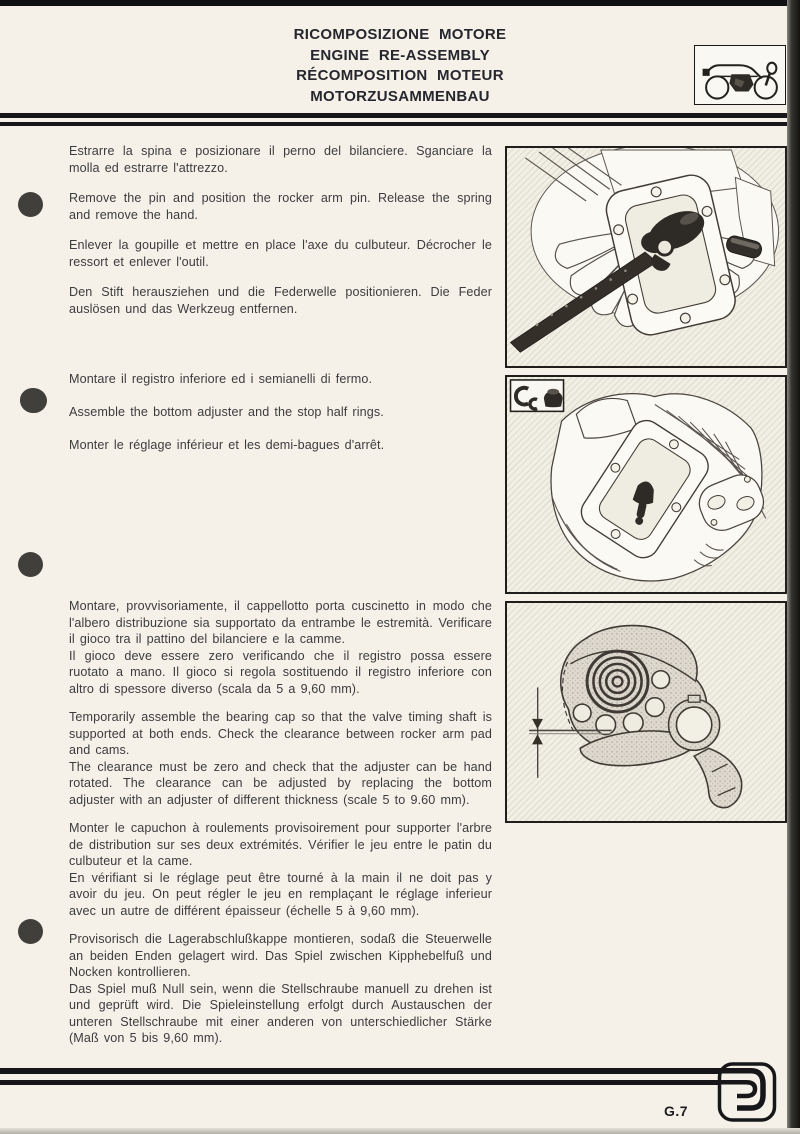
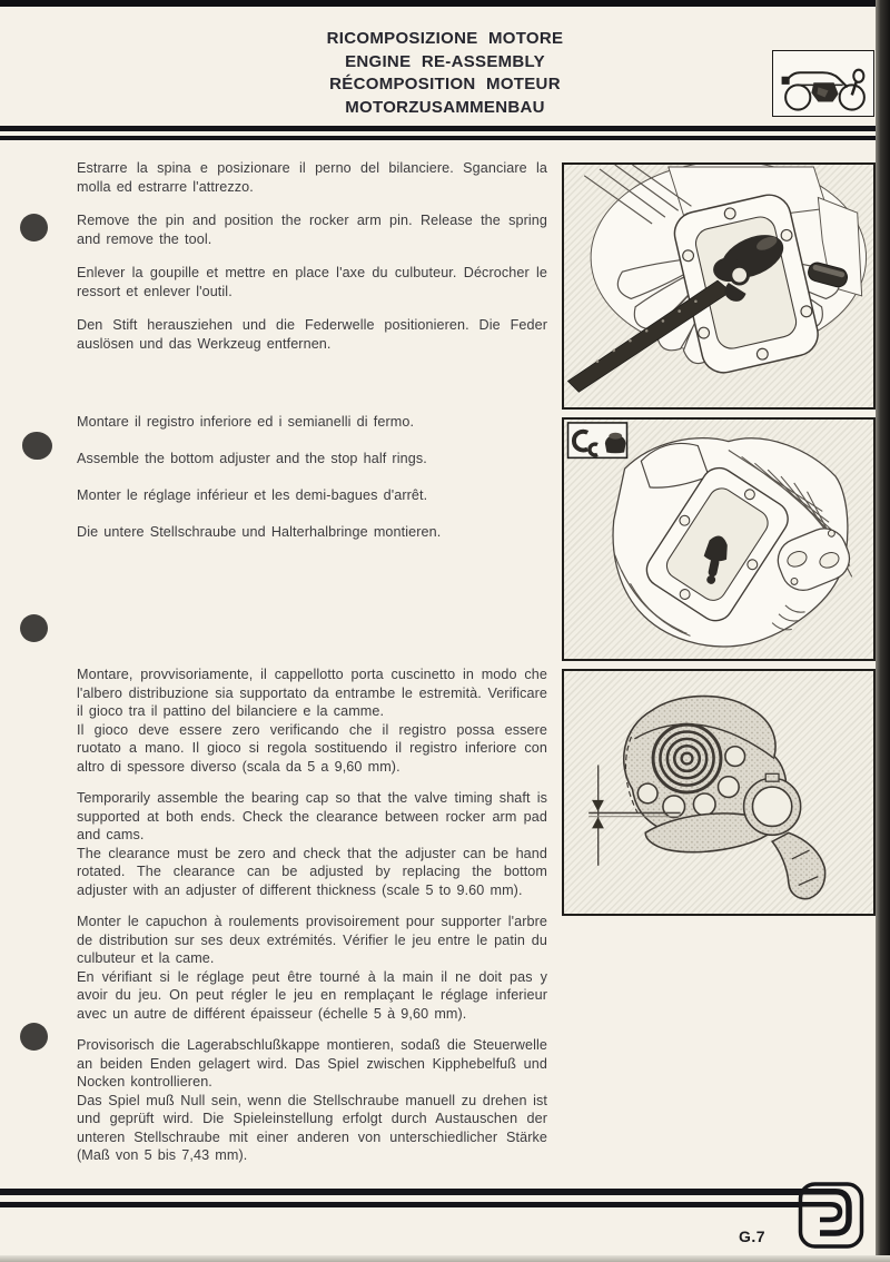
  RICOMPOSIZIONE MOTORE
  ENGINE RE-ASSEMBLY
  RÉCOMPOSITION MOTEUR
  MOTORZUSAMMENBAU
  Estrarre la spina e posizionare il perno del bilanciere. Sganciare la molla ed estrarre l'attrezzo.
- Remove the pin and position the rocker arm pin. Release the spring and remove the hand.
+ Remove the pin and position the rocker arm pin. Release the spring and remove the tool.
  Enlever la goupille et mettre en place l'axe du culbuteur. Décrocher le ressort et enlever l'outil.
  Den Stift herausziehen und die Federwelle positionieren. Die Feder auslösen und das Werkzeug entfernen.
  Montare il registro inferiore ed i semianelli di fermo.
  Assemble the bottom adjuster and the stop half rings.
  Monter le réglage inférieur et les demi-bagues d'arrêt.
+ Die untere Stellschraube und Halterhalbringe montieren.
  Montare, provvisoriamente, il cappellotto porta cuscinetto in modo che l'albero distribuzione sia supportato da entrambe le estremità. Verificare il gioco tra il pattino del bilanciere e la camme.
  Il gioco deve essere zero verificando che il registro possa essere ruotato a mano. Il gioco si regola sostituendo il registro inferiore con altro di spessore diverso (scala da 5 a 9,60 mm).
  Temporarily assemble the bearing cap so that the valve timing shaft is supported at both ends. Check the clearance between rocker arm pad and cams.
  The clearance must be zero and check that the adjuster can be hand rotated. The clearance can be adjusted by replacing the bottom adjuster with an adjuster of different thickness (scale 5 to 9.60 mm).
  Monter le capuchon à roulements provisoirement pour supporter l'arbre de distribution sur ses deux extrémités. Vérifier le jeu entre le patin du culbuteur et la came.
  En vérifiant si le réglage peut être tourné à la main il ne doit pas y avoir du jeu. On peut régler le jeu en remplaçant le réglage inferieur avec un autre de différent épaisseur (échelle 5 à 9,60 mm).
  Provisorisch die Lagerabschlußkappe montieren, sodaß die Steuerwelle an beiden Enden gelagert wird. Das Spiel zwischen Kipphebelfuß und Nocken kontrollieren.
- Das Spiel muß Null sein, wenn die Stellschraube manuell zu drehen ist und geprüft wird. Die Spieleinstellung erfolgt durch Austauschen der unteren Stellschraube mit einer anderen von unterschiedlicher Stärke (Maß von 5 bis 9,60 mm).
+ Das Spiel muß Null sein, wenn die Stellschraube manuell zu drehen ist und geprüft wird. Die Spieleinstellung erfolgt durch Austauschen der unteren Stellschraube mit einer anderen von unterschiedlicher Stärke (Maß von 5 bis 7,43 mm).
  G.7
